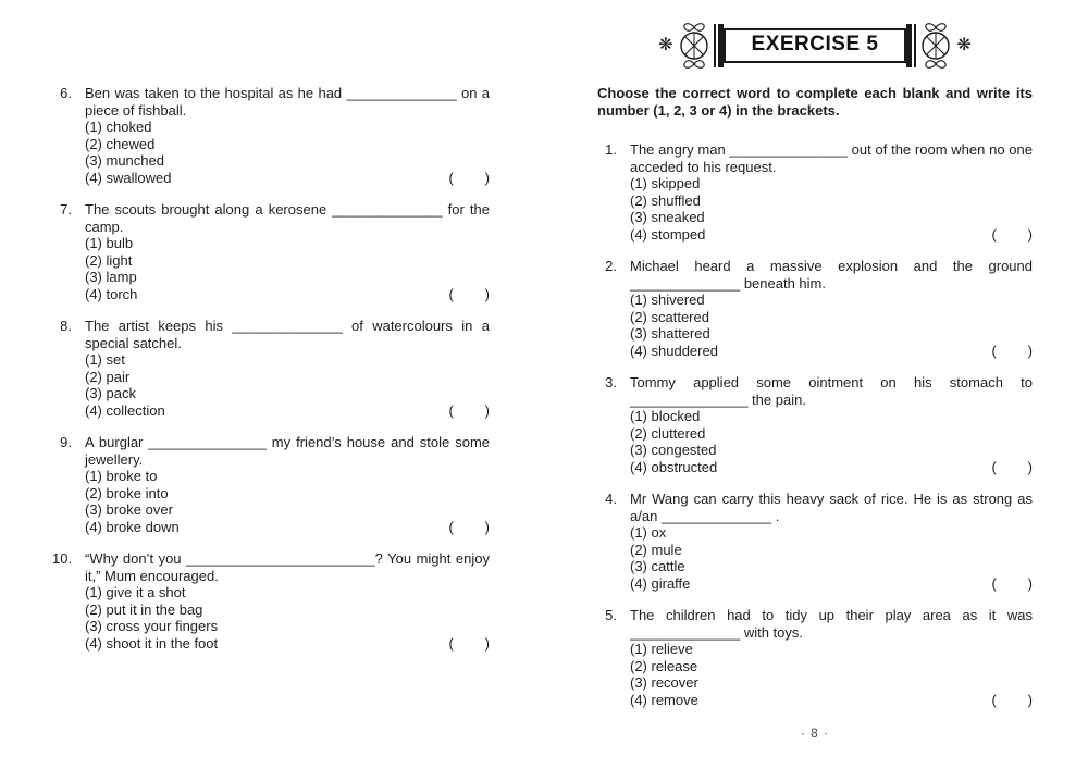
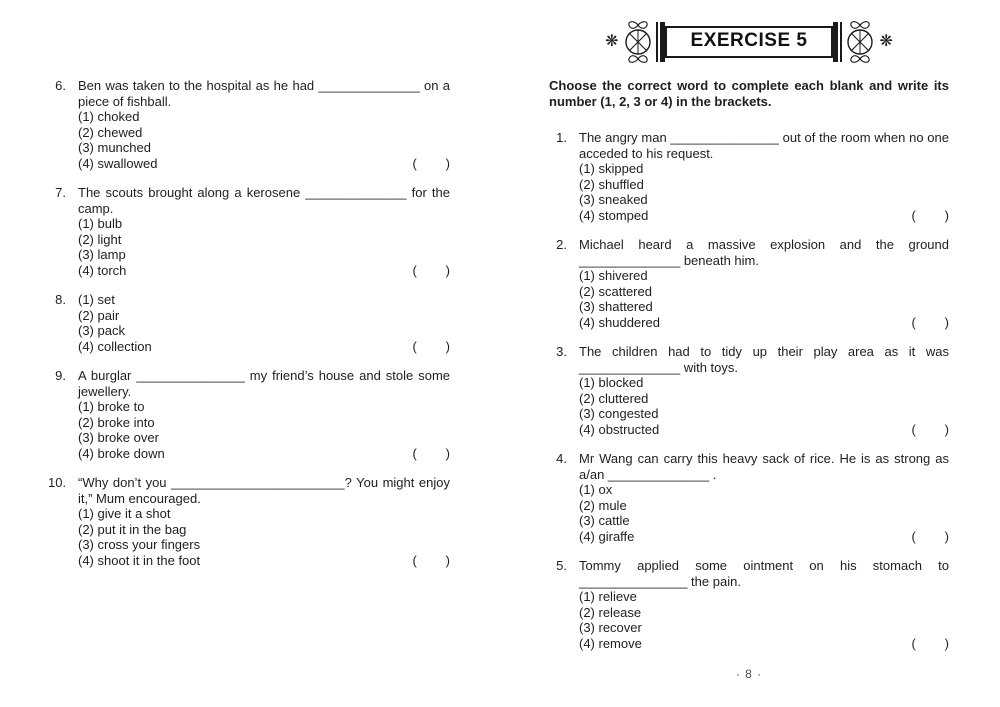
  6.
  Ben was taken to the hospital as he had ______________ on a piece of fishball.
  (1) choked
  (2) chewed
  (3) munched
  (4) swallowed
  ( )
  7.
  The scouts brought along a kerosene ______________ for the camp.
  (1) bulb
  (2) light
  (3) lamp
  (4) torch
  ( )
  8.
- The artist keeps his ______________ of watercolours in a special satchel.
  (1) set
  (2) pair
  (3) pack
  (4) collection
  ( )
  9.
  A burglar _______________ my friend’s house and stole some jewellery.
  (1) broke to
  (2) broke into
  (3) broke over
  (4) broke down
  ( )
  10.
  “Why don’t you ________________________? You might enjoy it,” Mum encouraged.
  (1) give it a shot
  (2) put it in the bag
  (3) cross your fingers
  (4) shoot it in the foot
  ( )
  ❋
  EXERCISE 5
  ❋
  Choose the correct word to complete each blank and write its number (1, 2, 3 or 4) in the brackets.
  1.
  The angry man _______________ out of the room when no one acceded to his request.
  (1) skipped
  (2) shuffled
  (3) sneaked
  (4) stomped
  ( )
  2.
  Michael heard a massive explosion and the ground ______________ beneath him.
  (1) shivered
  (2) scattered
  (3) shattered
  (4) shuddered
  ( )
  3.
- Tommy applied some ointment on his stomach to _______________ the pain.
+ The children had to tidy up their play area as it was ______________ with toys.
  (1) blocked
  (2) cluttered
  (3) congested
  (4) obstructed
  ( )
  4.
  Mr Wang can carry this heavy sack of rice. He is as strong as a/an ______________ .
  (1) ox
  (2) mule
  (3) cattle
  (4) giraffe
  ( )
  5.
- The children had to tidy up their play area as it was ______________ with toys.
+ Tommy applied some ointment on his stomach to _______________ the pain.
  (1) relieve
  (2) release
  (3) recover
  (4) remove
  ( )
  · 8 ·
